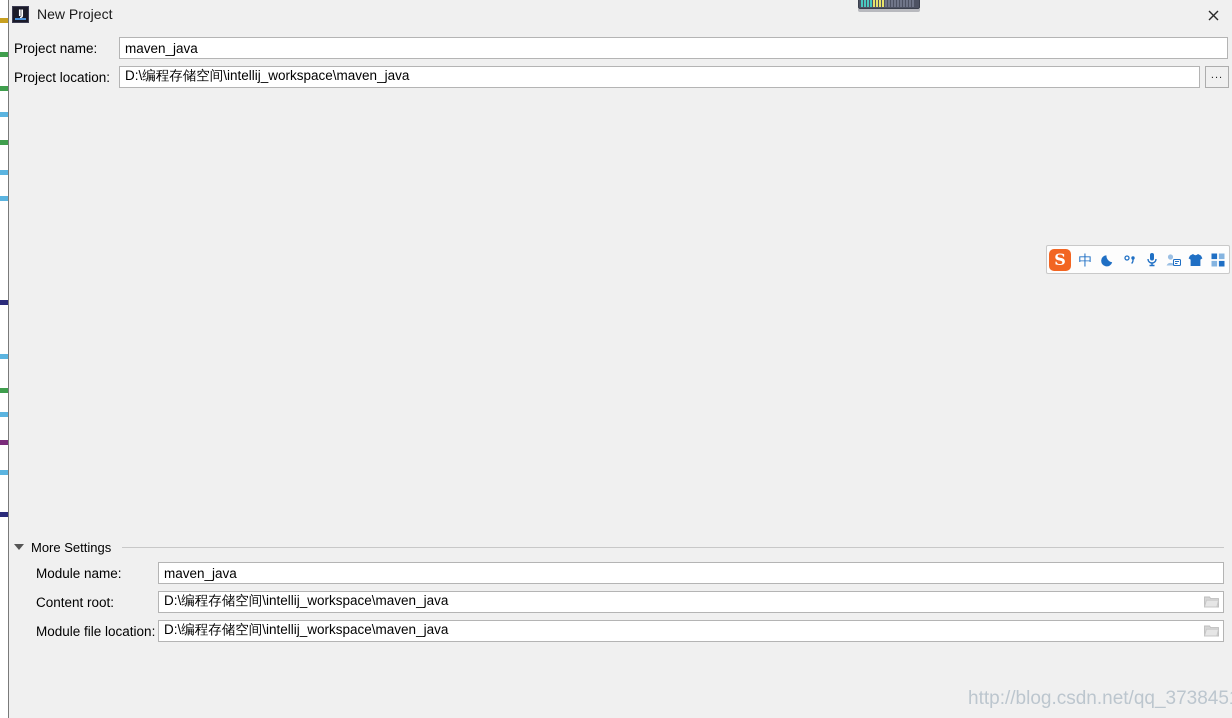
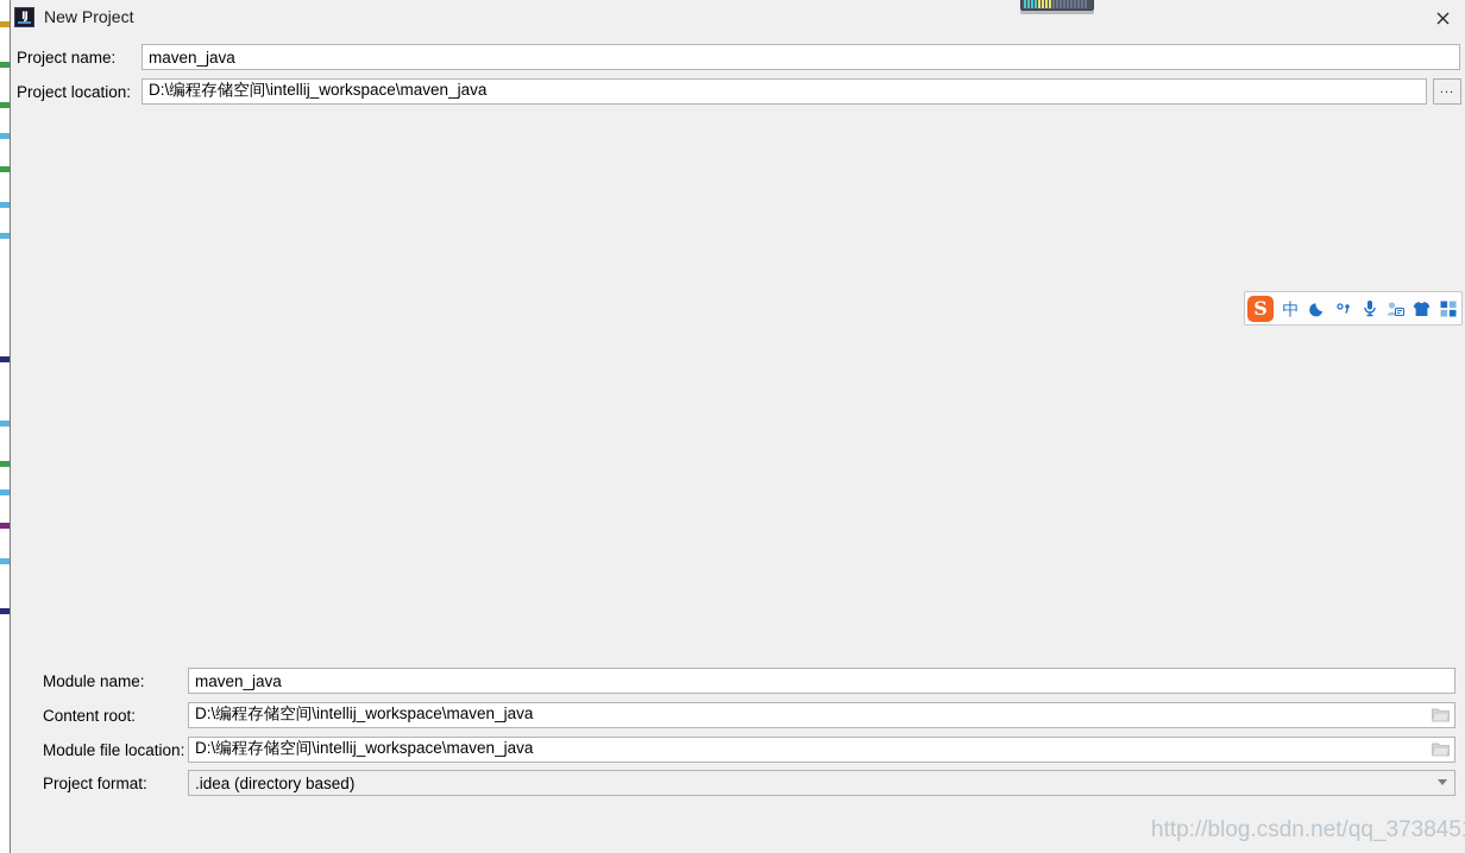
  IJ
  New Project
  Project name:
  maven_java
  Project location:
  D:\编程存储空间\intellij_workspace\maven_java
  ...
  S
  中
- More Settings
  Module name:
  maven_java
  Content root:
  D:\编程存储空间\intellij_workspace\maven_java
  Module file location:
  D:\编程存储空间\intellij_workspace\maven_java
+ Project format:
+ .idea (directory based)
  http://blog.csdn.net/qq_373845
